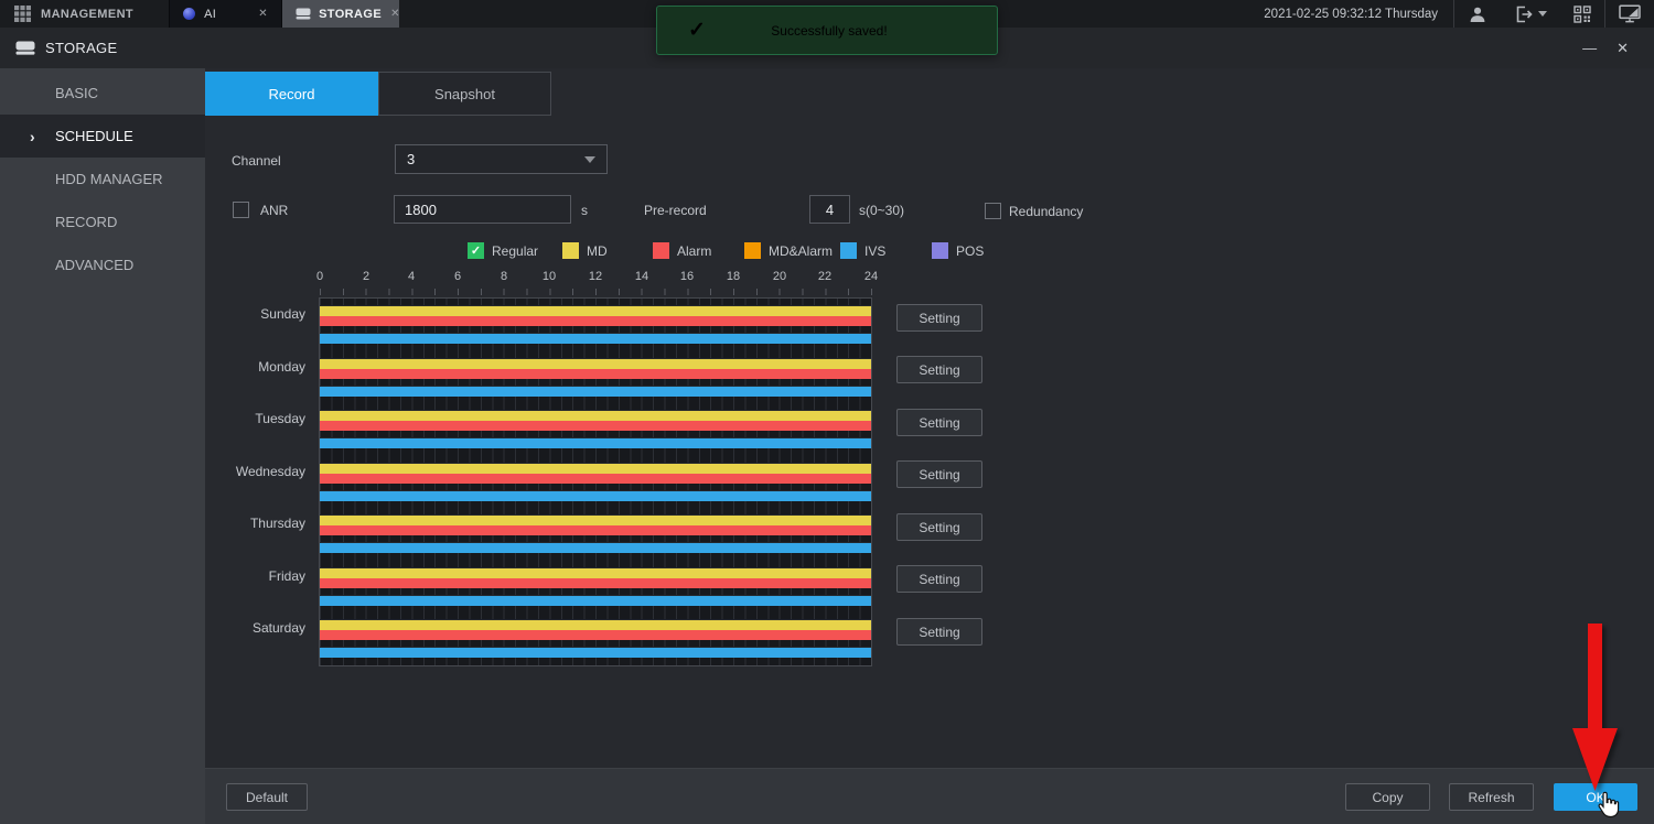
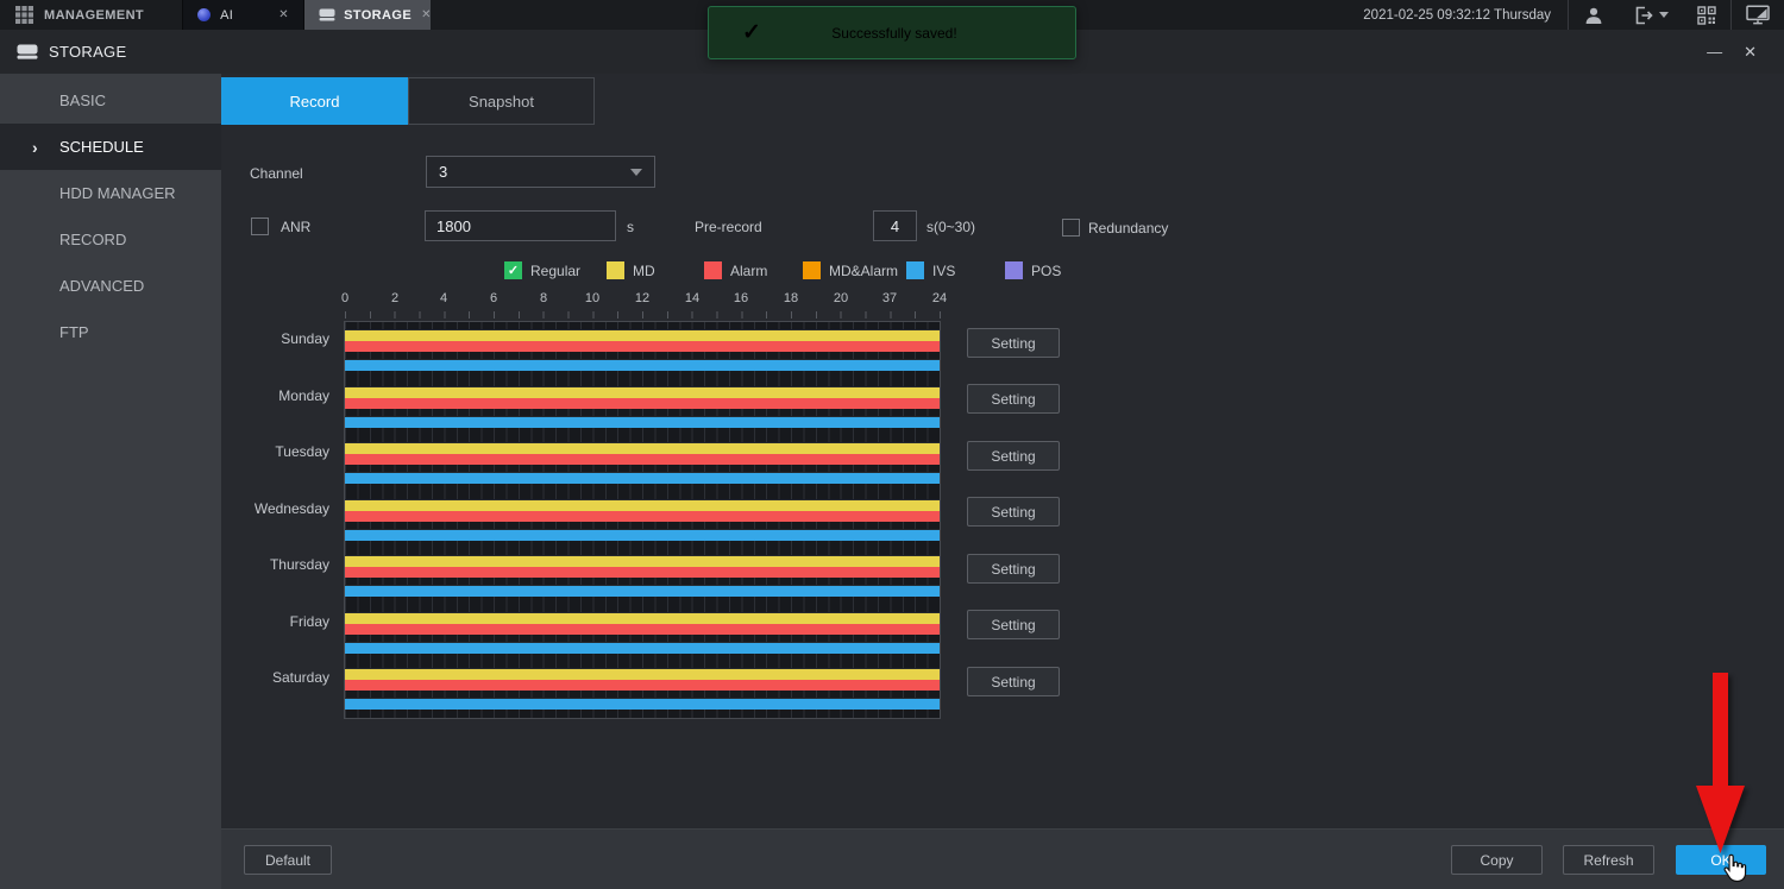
  MANAGEMENT
  AI
  ✕
  STORAGE
  ✕
  2021-02-25 09:32:12 Thursday
  STORAGE
  —
  ✕
  ✓
  Successfully saved!
  BASIC
  ›
  SCHEDULE
  HDD MANAGER
  RECORD
  ADVANCED
+ FTP
  Record
  Snapshot
  Channel
  3
  ANR
  1800
  s
  Pre-record
  4
  s(0~30)
  Redundancy
  ✓
  Regular
  MD
  Alarm
  MD&Alarm
  IVS
  POS
  0
  2
  4
  6
  8
  10
  12
  14
  16
  18
  20
- 22
+ 37
  24
  Sunday
  Monday
  Tuesday
  Wednesday
  Thursday
  Friday
  Saturday
  Setting
  Setting
  Setting
  Setting
  Setting
  Setting
  Setting
  Default
  Copy
  Refresh
  OK
